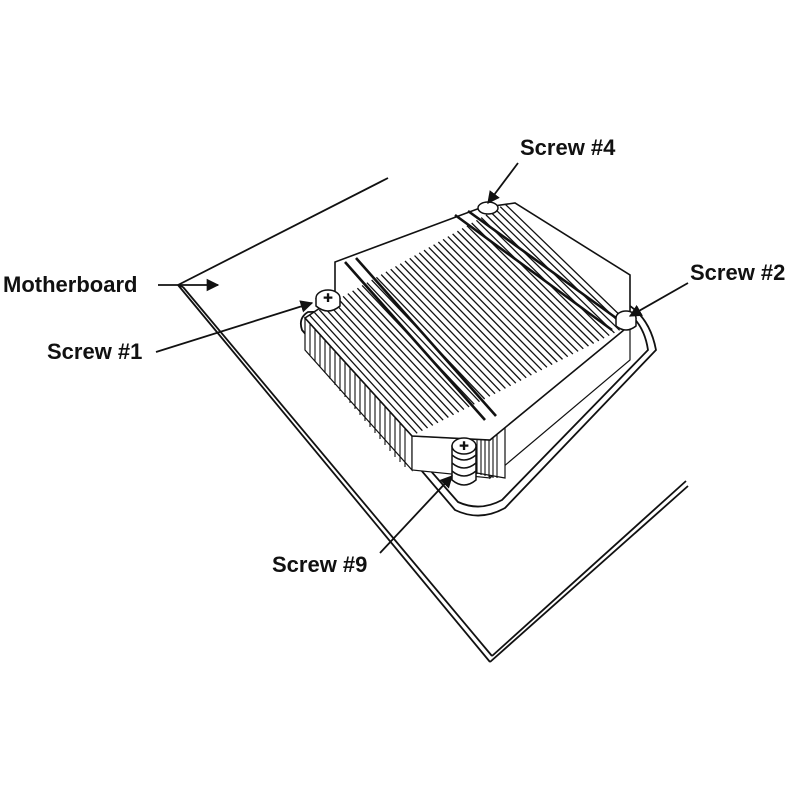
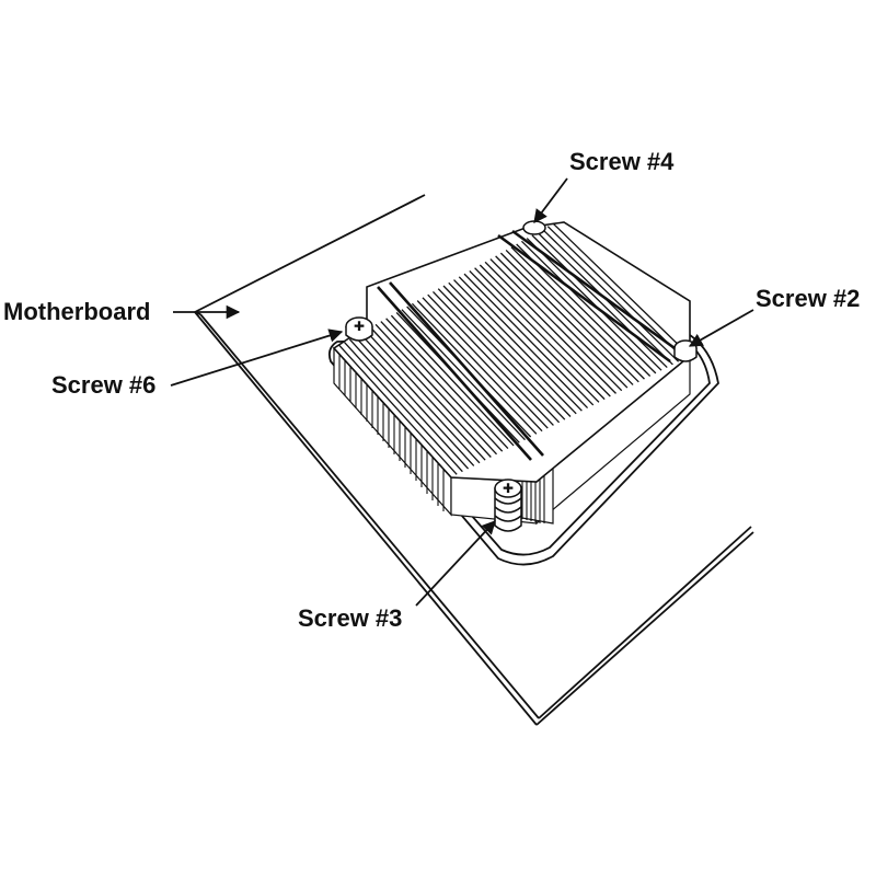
  ✚
  ✚
  Motherboard
- Screw #1
+ Screw #6
  Screw #2
- Screw #9
+ Screw #3
  Screw #4
